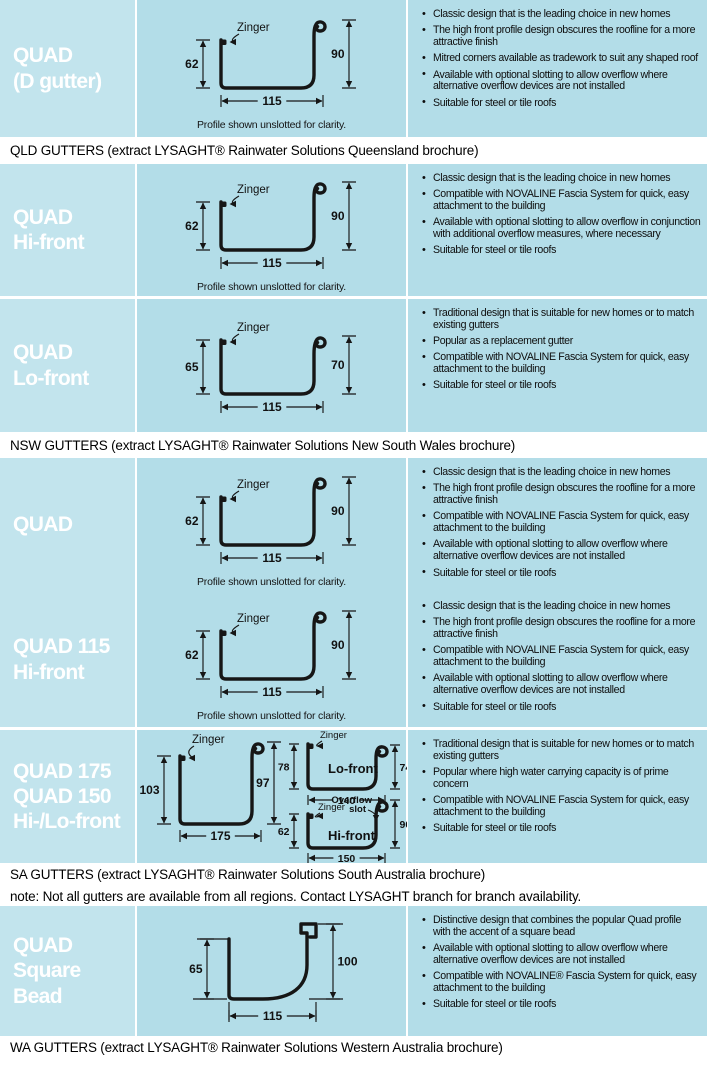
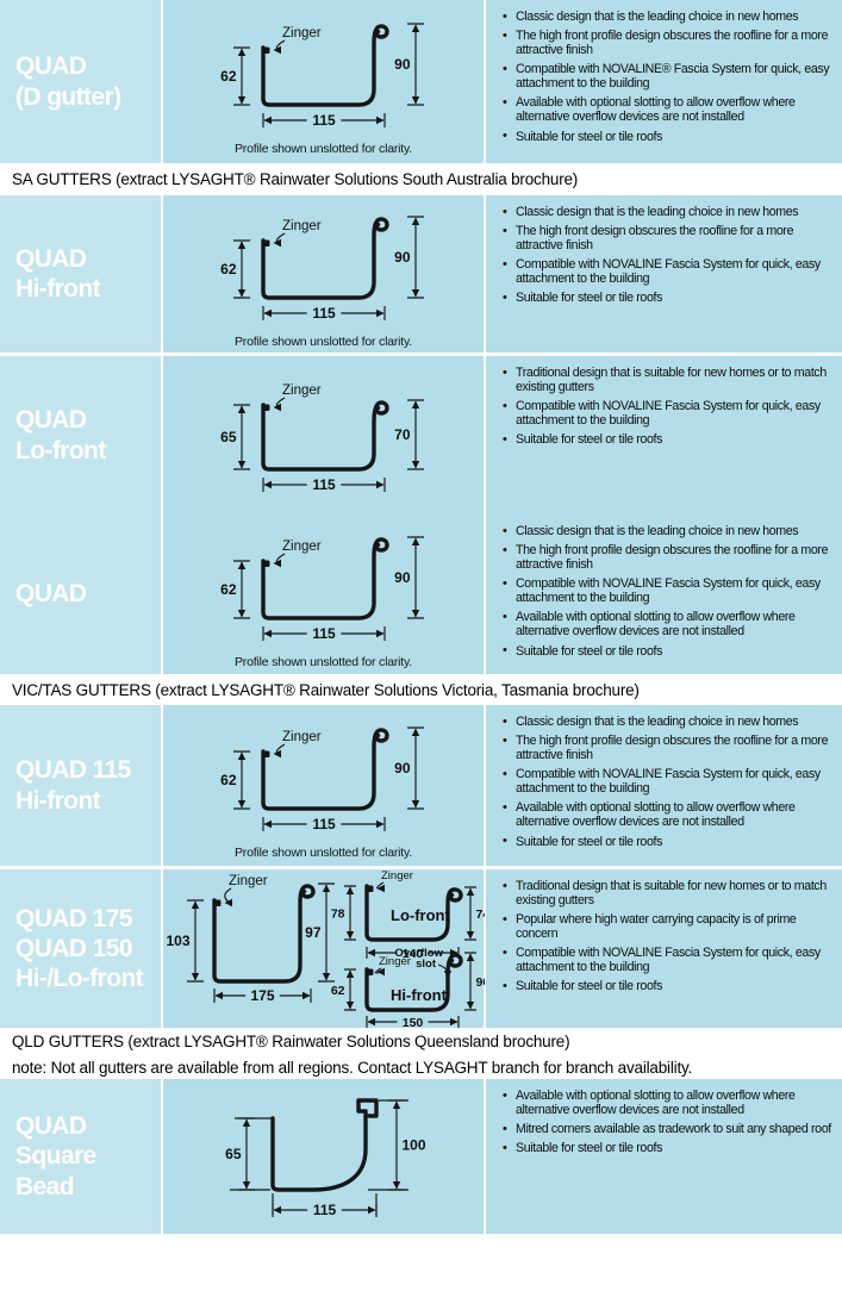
  QUAD
  (D gutter)
  Zinger
  62
  90
  115
  Profile shown unslotted for clarity.
  Classic design that is the leading choice in new homes
  The high front profile design obscures the roofline for a more attractive finish
- Mitred corners available as tradework to suit any shaped roof
+ Compatible with NOVALINE® Fascia System for quick, easy attachment to the building
  Available with optional slotting to allow overflow where alternative overflow devices are not installed
  Suitable for steel or tile roofs
- QLD GUTTERS (extract LYSAGHT® Rainwater Solutions Queensland brochure)
+ SA GUTTERS (extract LYSAGHT® Rainwater Solutions South Australia brochure)
  QUAD
  Hi-front
  Zinger
  62
  90
  115
  Profile shown unslotted for clarity.
  Classic design that is the leading choice in new homes
+ The high front design obscures the roofline for a more attractive finish
  Compatible with NOVALINE Fascia System for quick, easy attachment to the building
- Available with optional slotting to allow overflow in conjunction with additional overflow measures, where necessary
  Suitable for steel or tile roofs
  QUAD
  Lo-front
  Zinger
  65
  70
  115
  Traditional design that is suitable for new homes or to match existing gutters
- Popular as a replacement gutter
  Compatible with NOVALINE Fascia System for quick, easy attachment to the building
  Suitable for steel or tile roofs
- NSW GUTTERS (extract LYSAGHT® Rainwater Solutions New South Wales brochure)
  QUAD
  Zinger
  62
  90
  115
  Profile shown unslotted for clarity.
  Classic design that is the leading choice in new homes
  The high front profile design obscures the roofline for a more attractive finish
  Compatible with NOVALINE Fascia System for quick, easy attachment to the building
  Available with optional slotting to allow overflow where alternative overflow devices are not installed
  Suitable for steel or tile roofs
+ VIC/TAS GUTTERS (extract LYSAGHT® Rainwater Solutions Victoria, Tasmania brochure)
  QUAD 115
  Hi-front
  Zinger
  62
  90
  115
  Profile shown unslotted for clarity.
  Classic design that is the leading choice in new homes
  The high front profile design obscures the roofline for a more attractive finish
  Compatible with NOVALINE Fascia System for quick, easy attachment to the building
  Available with optional slotting to allow overflow where alternative overflow devices are not installed
  Suitable for steel or tile roofs
  QUAD 175
  QUAD 150
  Hi-/Lo-front
  Zinger
  103
  97
  175
  Zinger
  Lo-front
  78
  140
  Zinger
  Hi-front
  Overflow
  slot
  62
  150
  Traditional design that is suitable for new homes or to match existing gutters
  Popular where high water carrying capacity is of prime concern
  Compatible with NOVALINE Fascia System for quick, easy attachment to the building
  Suitable for steel or tile roofs
- SA GUTTERS (extract LYSAGHT® Rainwater Solutions South Australia brochure)
+ QLD GUTTERS (extract LYSAGHT® Rainwater Solutions Queensland brochure)
  note: Not all gutters are available from all regions. Contact LYSAGHT branch for branch availability.
  QUAD
  Square
  Bead
  65
  100
  115
- Distinctive design that combines the popular Quad profile with the accent of a square bead
  Available with optional slotting to allow overflow where alternative overflow devices are not installed
- Compatible with NOVALINE® Fascia System for quick, easy attachment to the building
+ Mitred corners available as tradework to suit any shaped roof
  Suitable for steel or tile roofs
- WA GUTTERS (extract LYSAGHT® Rainwater Solutions Western Australia brochure)
